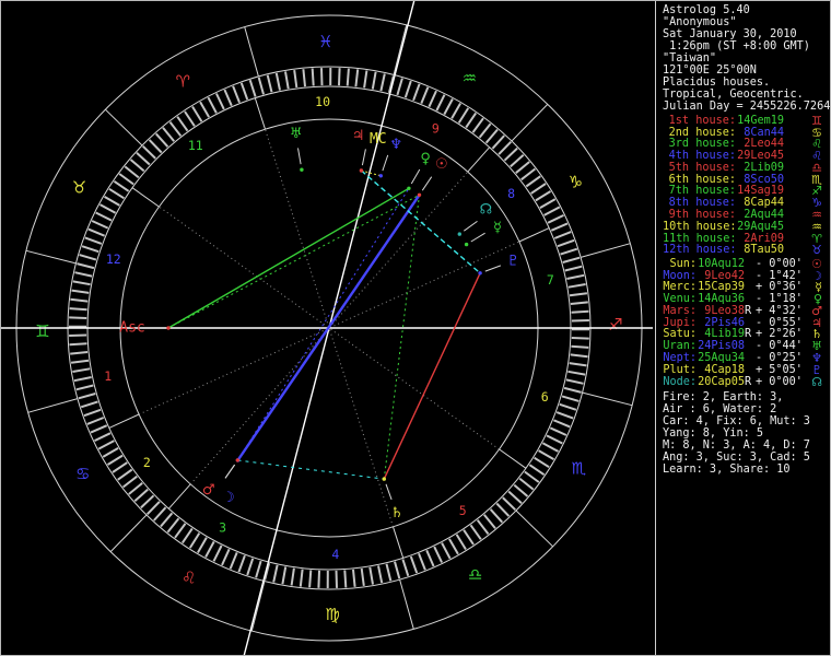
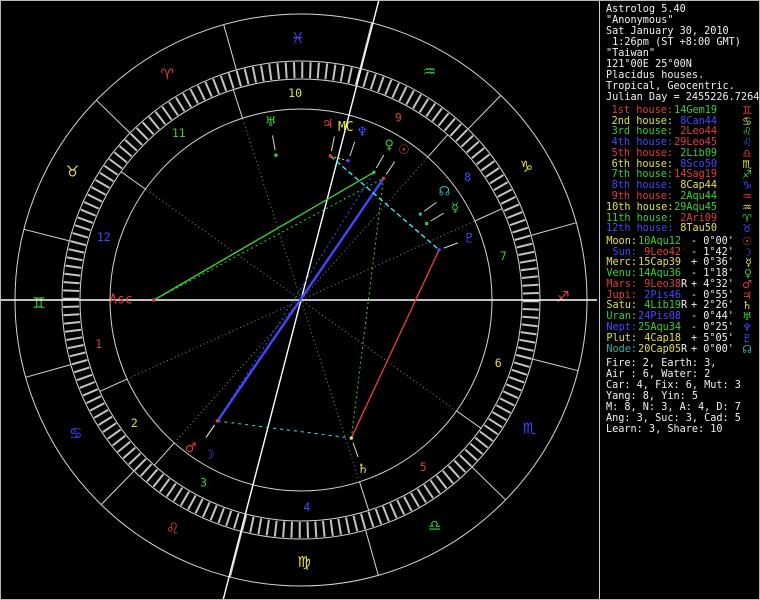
  ♈
  ♉
  ♊
  ♋
  ♌
  ♍
  ♎
  ♏
  ♐
  ♑
  ♒
  ♓
  1
  2
  3
  4
  5
  6
  7
  8
  9
  10
  11
  12
  ☉
  ☽
  ☿
  ♀
  ♂
  ♃
  ♄
  ♅
  ♆
  ♇
  ☊
  Asc
  MC
  Astrolog 5.40
  "Anonymous"
  Sat January 30, 2010
  1:26pm (ST +8:00 GMT)
  "Taiwan"
  121°00E 25°00N
  Placidus houses.
  Tropical, Geocentric.
  Julian Day = 2455226.7264
  1st house:
  14Gem19
  ♊
  2nd house:
  8Can44
  ♋
  3rd house:
  2Leo44
  ♌
  4th house:
  29Leo45
  ♌
  5th house:
  2Lib09
  ♎
  6th house:
  8Sco50
  ♏
  7th house:
  14Sag19
  ♐
  8th house:
  8Cap44
  ♑
  9th house:
  2Aqu44
  ♒
  10th house:
  29Aqu45
  ♒
  11th house:
  2Ari09
  ♈
  12th house:
  8Tau50
  ♉
- Sun:
+ Moon:
  10Aqu12
  - 0°00'
  ☉
- Moon:
+ Sun:
  9Leo42
  - 1°42'
  ☽
  Merc:
  15Cap39
  + 0°36'
  ☿
  Venu:
  14Aqu36
  - 1°18'
  ♀
  Mars:
  9Leo38
  R
  + 4°32'
  ♂
  Jupi:
  2Pis46
  - 0°55'
  ♃
  Satu:
  4Lib19
  R
  + 2°26'
  ♄
  Uran:
  24Pis08
  - 0°44'
  ♅
  Nept:
  25Aqu34
  - 0°25'
  ♆
  Plut:
  4Cap18
  + 5°05'
  ♇
  Node:
  20Cap05
  R
  + 0°00'
  ☊
  Fire: 2, Earth: 3,
  Air : 6, Water: 2
  Car: 4, Fix: 6, Mut: 3
  Yang: 8, Yin: 5
  M: 8, N: 3, A: 4, D: 7
  Ang: 3, Suc: 3, Cad: 5
  Learn: 3, Share: 10
